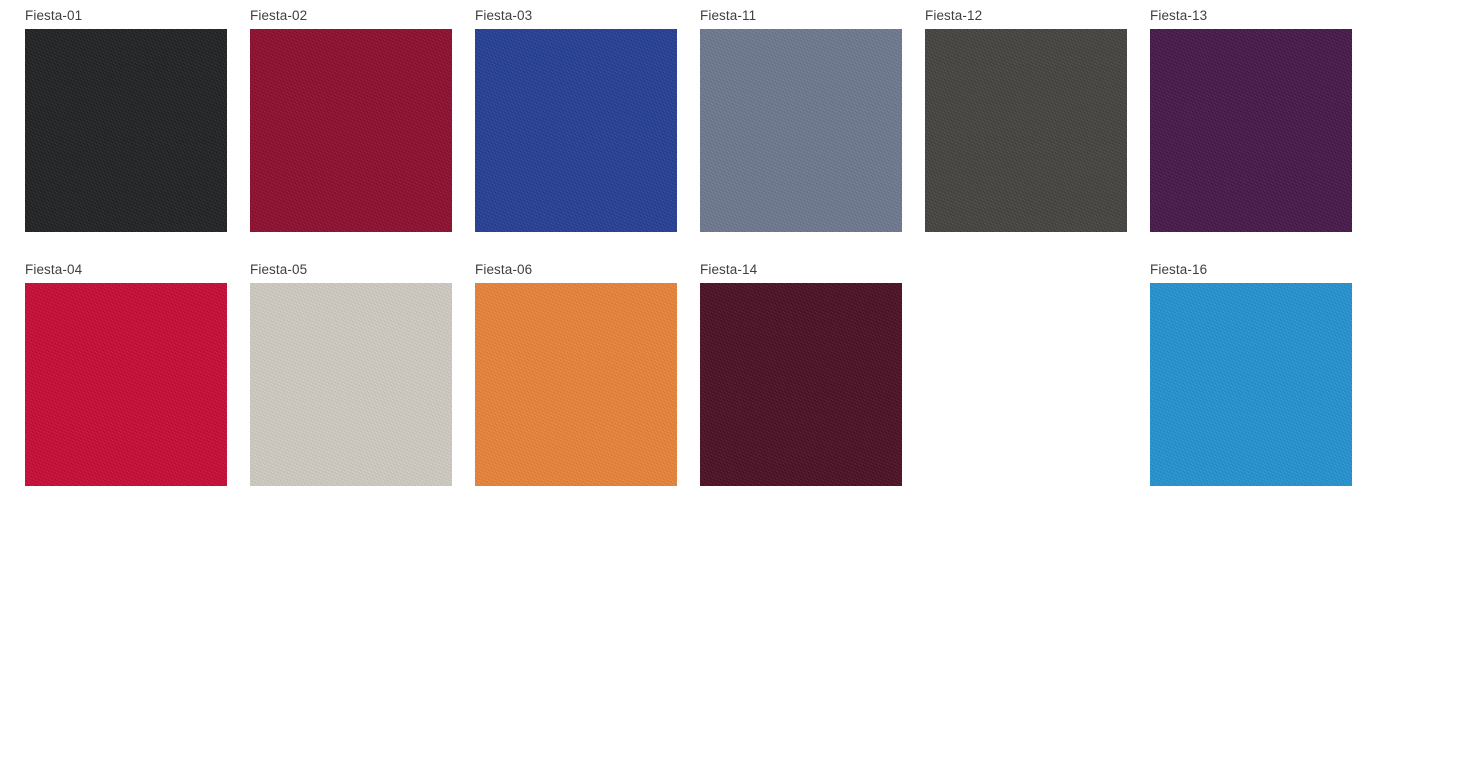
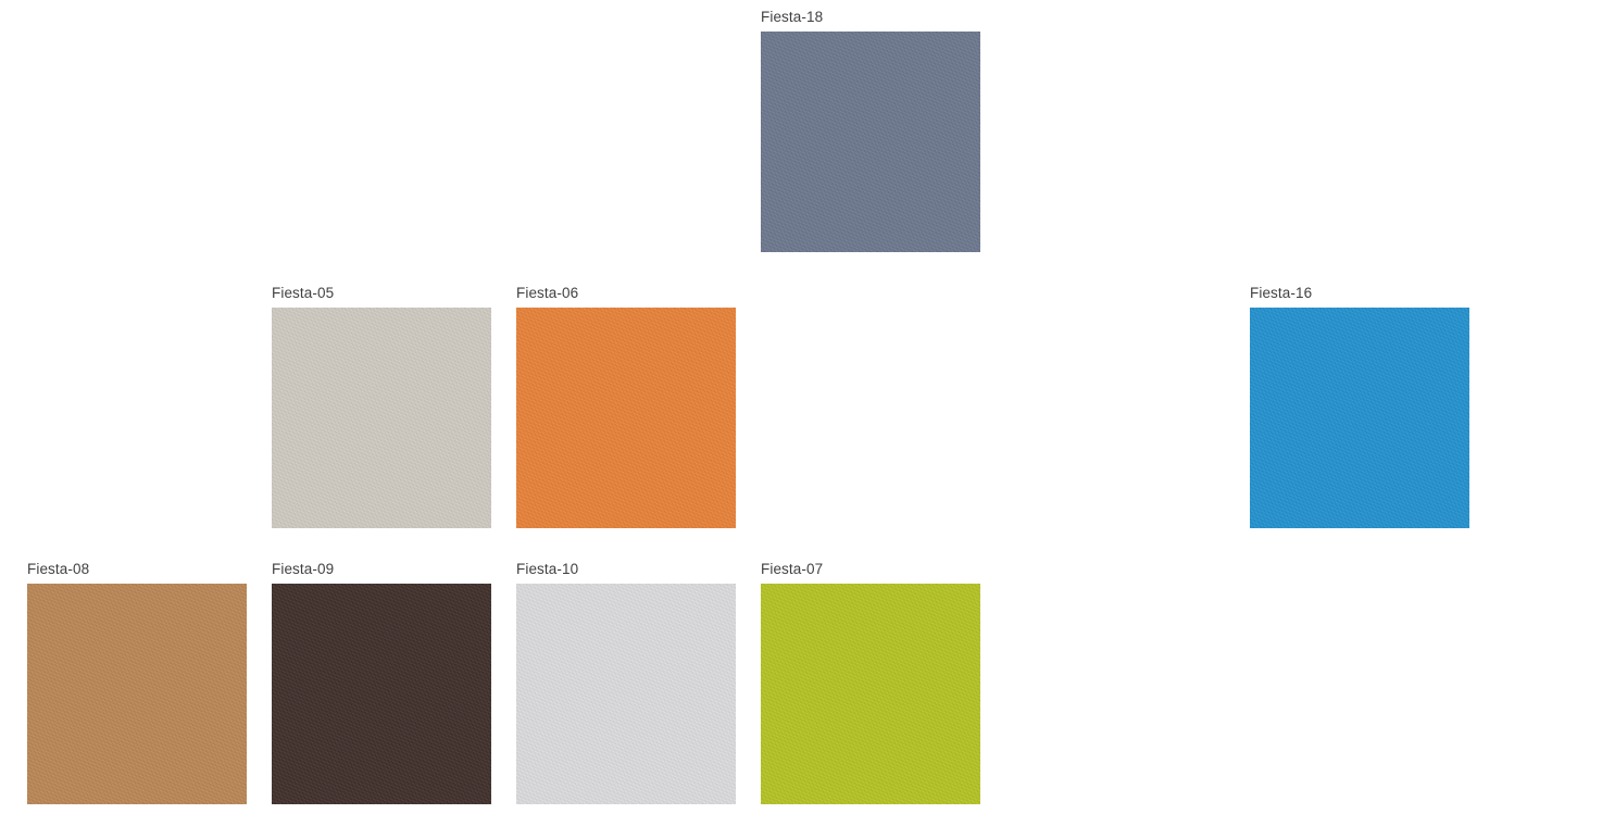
- Fiesta-01
- Fiesta-02
- Fiesta-03
- Fiesta-11
+ Fiesta-18
- Fiesta-12
- Fiesta-13
- Fiesta-04
  Fiesta-05
  Fiesta-06
- Fiesta-14
  Fiesta-16
+ Fiesta-08
+ Fiesta-09
+ Fiesta-10
+ Fiesta-07
